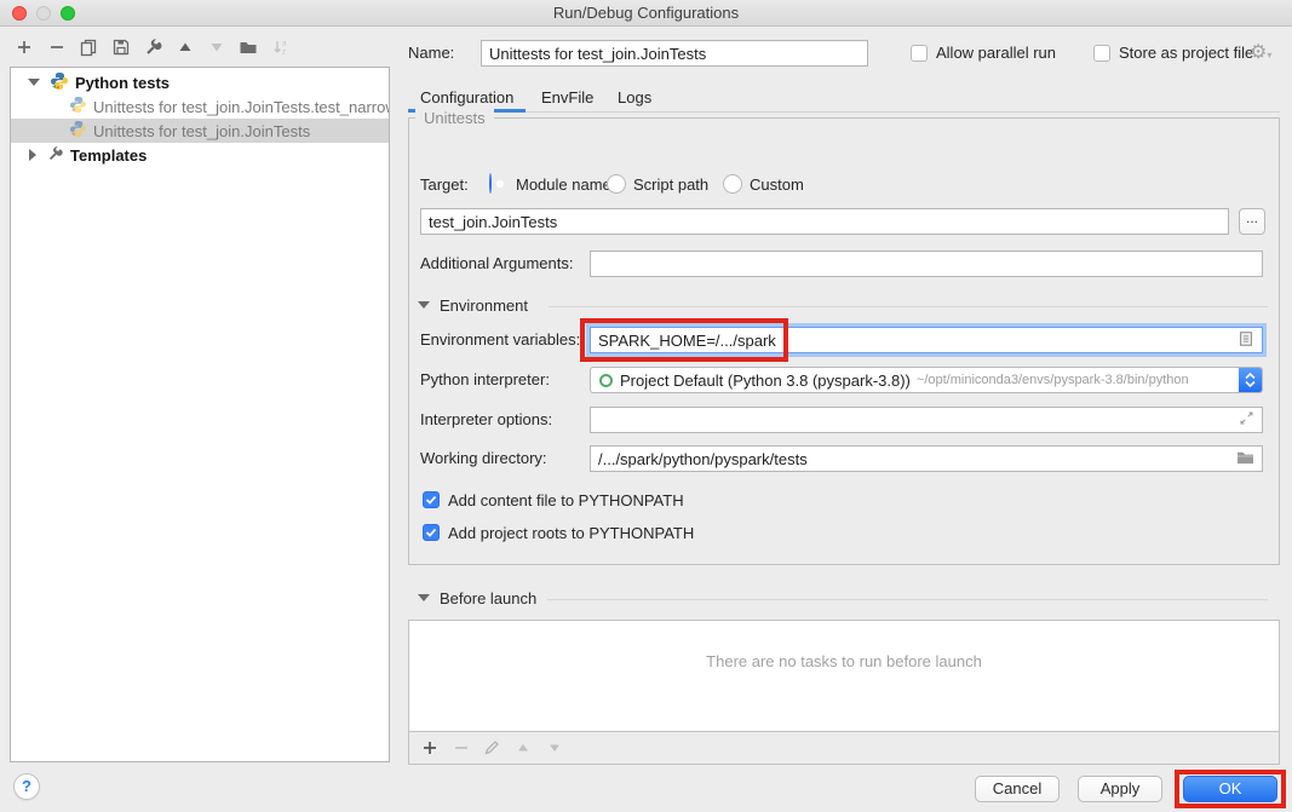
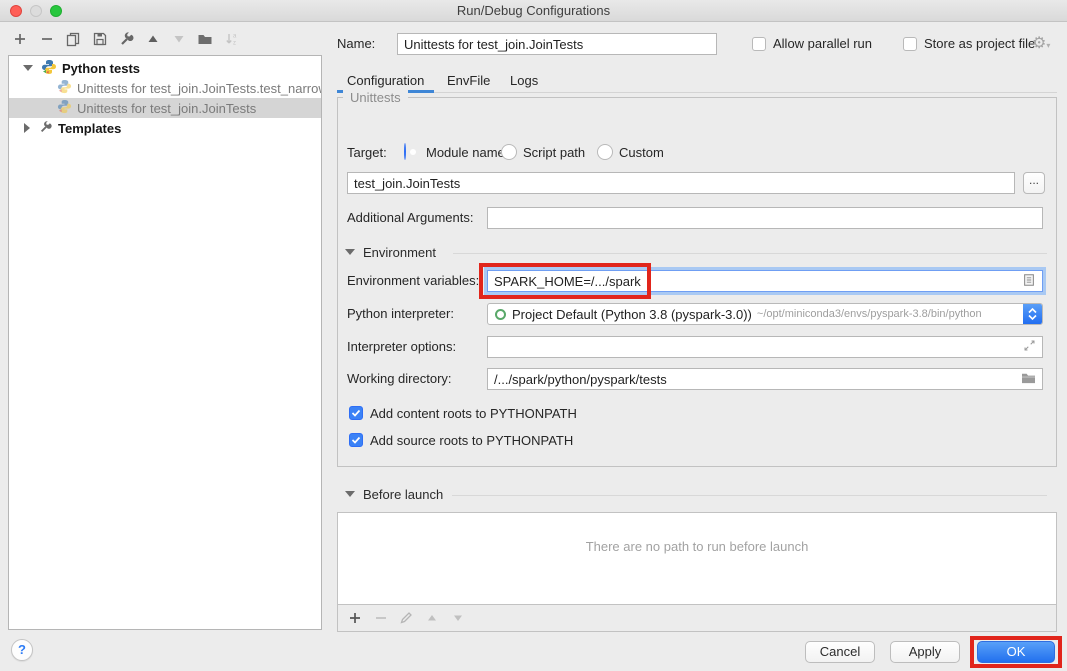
  Run/Debug Configurations
  Python tests
  Unittests for test_join.JoinTests.test_narro
  Unittests for test_join.JoinTests
  Templates
  Name:
  Unittests for test_join.JoinTests
  Allow parallel run
  Store as project file
  ⚙▾
  Configuration
  EnvFile
  Logs
  Unittests
  Target:
  Module nam
  Script path
  Custom
  test_join.JoinTests
  ...
  Additional Arguments:
  Environment
  Environment variables:
  SPARK_HOME=/.../spark
  Python interpreter:
- Project Default (Python 3.8 (pyspark-3.8))
+ Project Default (Python 3.8 (pyspark-3.0))
  ~/opt/miniconda3/envs/pyspark-3.8/bin/python
  Interpreter options:
  Working directory:
  /.../spark/python/pyspark/tests
- Add content file to PYTHONPATH
+ Add content roots to PYTHONPATH
- Add project roots to PYTHONPATH
+ Add source roots to PYTHONPATH
  Before launch
- There are no tasks to run before launch
+ There are no path to run before launch
  ?
  Cancel
  Apply
  OK
